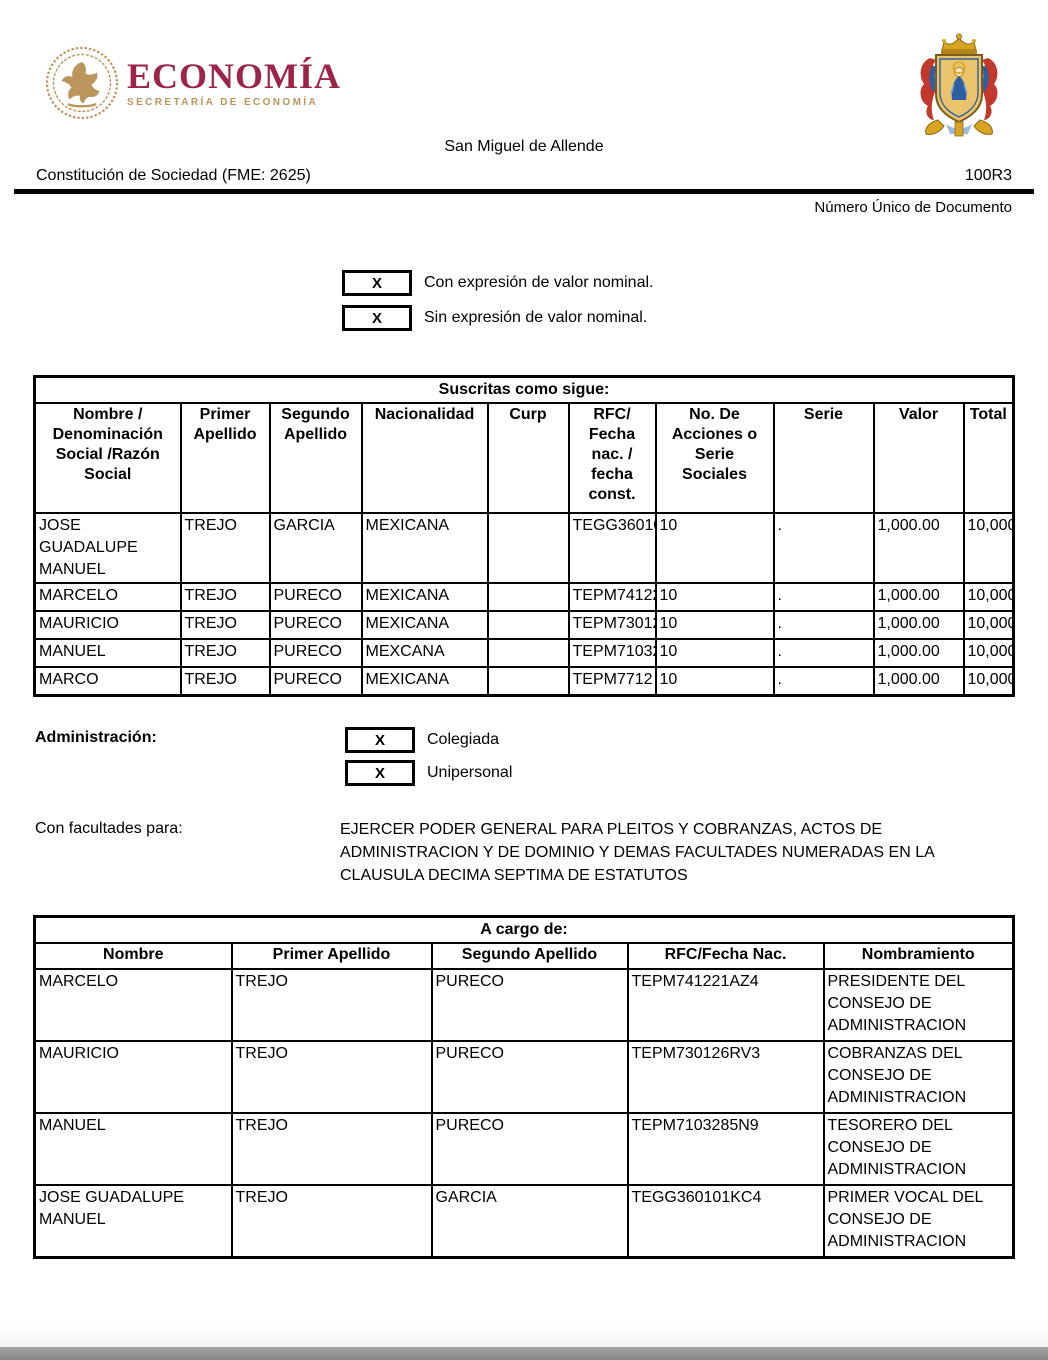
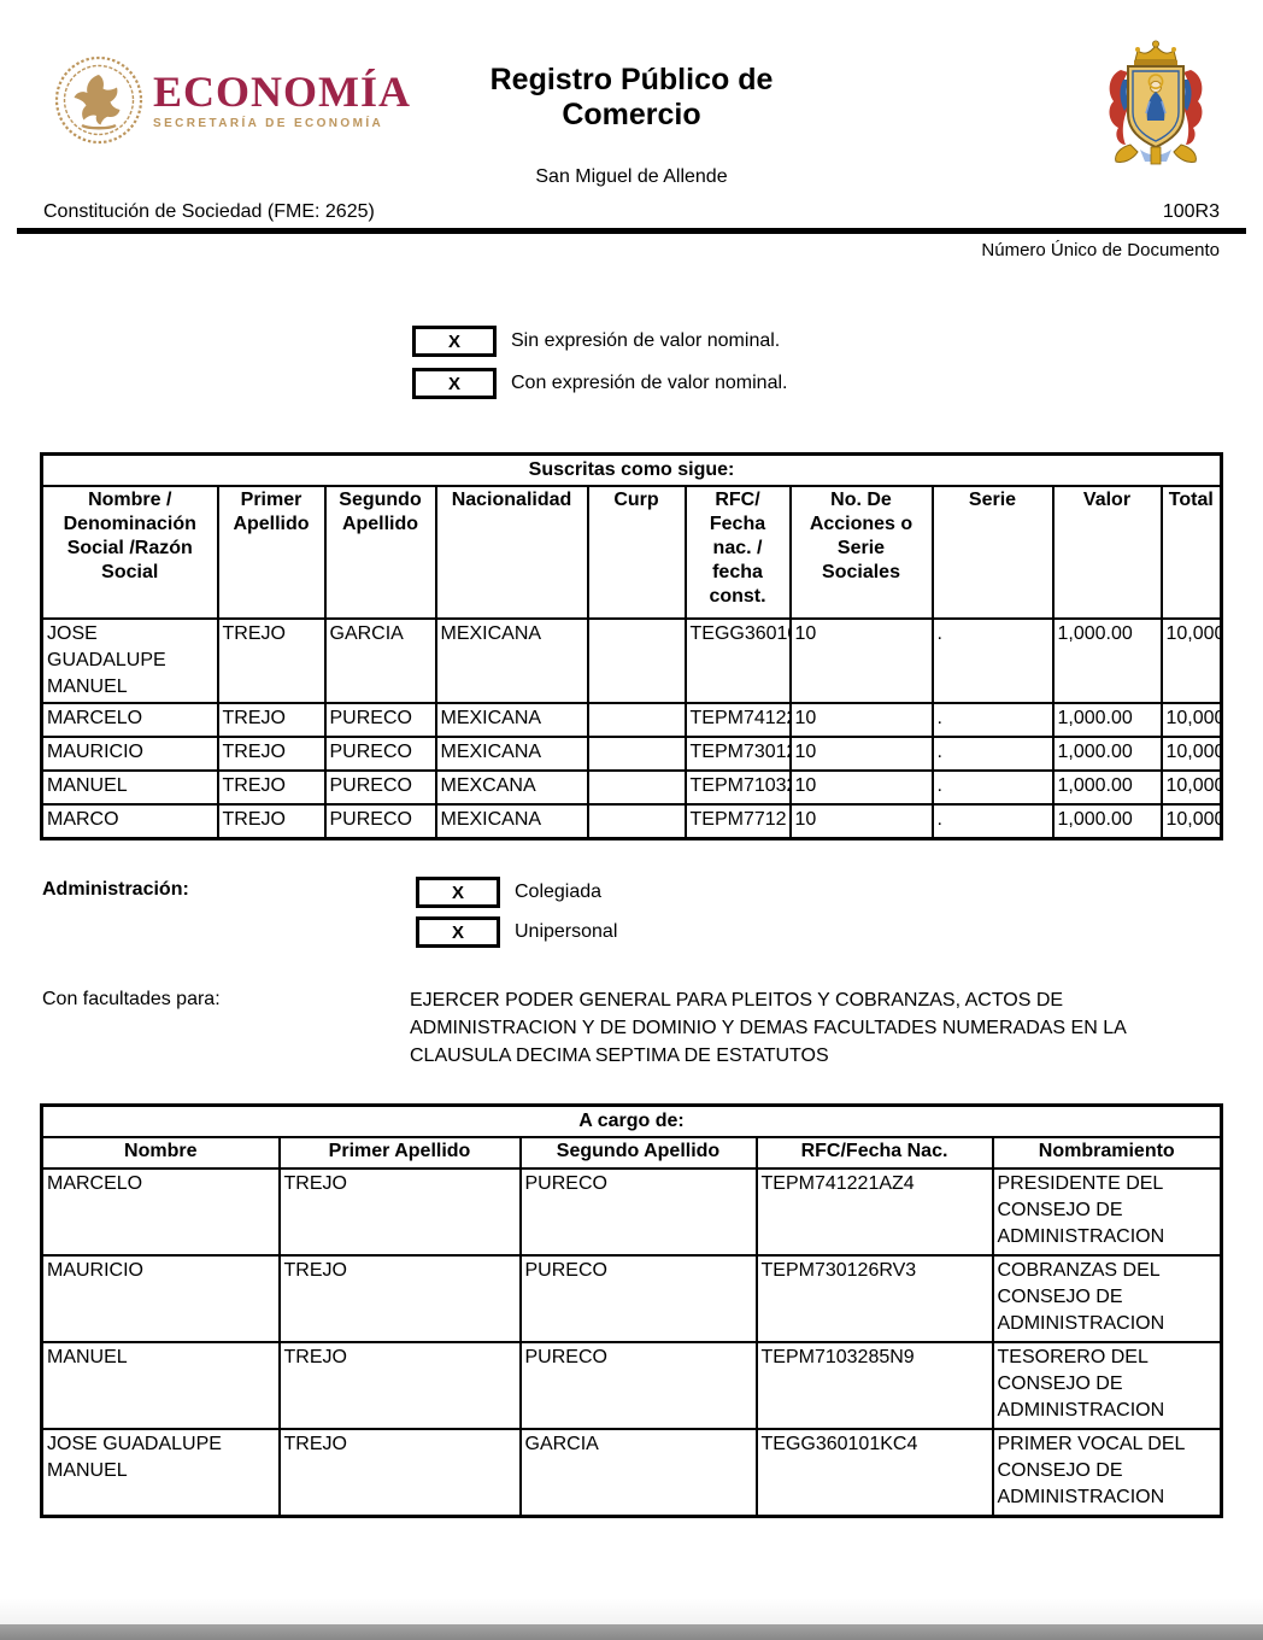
  ECONOMÍA
  SECRETARÍA DE ECONOMÍA
+ Registro Público de
+ Comercio
  San Miguel de Allende
  Constitución de Sociedad (FME: 2625)
  100R3
  Número Único de Documento
  X
- Con expresión de valor nominal.
+ Sin expresión de valor nominal.
  X
- Sin expresión de valor nominal.
+ Con expresión de valor nominal.
  Suscritas como sigue:
  Nombre / Denominación Social /Razón Social	Primer Apellido	Segundo Apellido	Nacionalidad	Curp	RFC/ Fecha nac. / fecha const.	No. De Acciones o Serie Sociales	Serie	Valor	Total
  JOSE GUADALUPE MANUEL	TREJO	GARCIA	MEXICANA		TEGG3601	10	.	1,000.00	10,000
  MARCELO	TREJO	PURECO	MEXICANA		TEPM7412	10	.	1,000.00	10,000
  MAURICIO	TREJO	PURECO	MEXICANA		TEPM7301	10	.	1,000.00	10,000
  MANUEL	TREJO	PURECO	MEXCANA		TEPM7103	10	.	1,000.00	10,000
  MARCO	TREJO	PURECO	MEXICANA		TEPM7712	10	.	1,000.00	10,000
  Administración:
  X
  Colegiada
  X
  Unipersonal
  Con facultades para:
  EJERCER PODER GENERAL PARA PLEITOS Y COBRANZAS, ACTOS DE ADMINISTRACION Y DE DOMINIO Y DEMAS FACULTADES NUMERADAS EN LA CLAUSULA DECIMA SEPTIMA DE ESTATUTOS
  A cargo de:
  Nombre	Primer Apellido	Segundo Apellido	RFC/Fecha Nac.	Nombramiento
  MARCELO	TREJO	PURECO	TEPM741221AZ4	PRESIDENTE DEL CONSEJO DE ADMINISTRACION
  MAURICIO	TREJO	PURECO	TEPM730126RV3	COBRANZAS DEL CONSEJO DE ADMINISTRACION
  MANUEL	TREJO	PURECO	TEPM7103285N9	TESORERO DEL CONSEJO DE ADMINISTRACION
  JOSE GUADALUPE MANUEL	TREJO	GARCIA	TEGG360101KC4	PRIMER VOCAL DEL CONSEJO DE ADMINISTRACION
